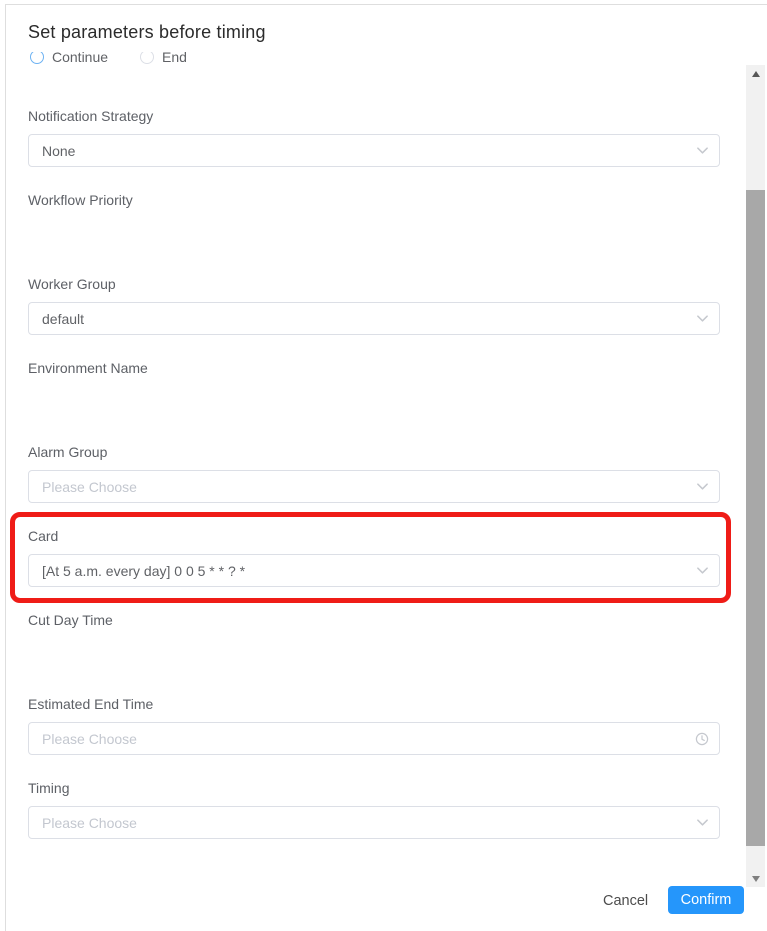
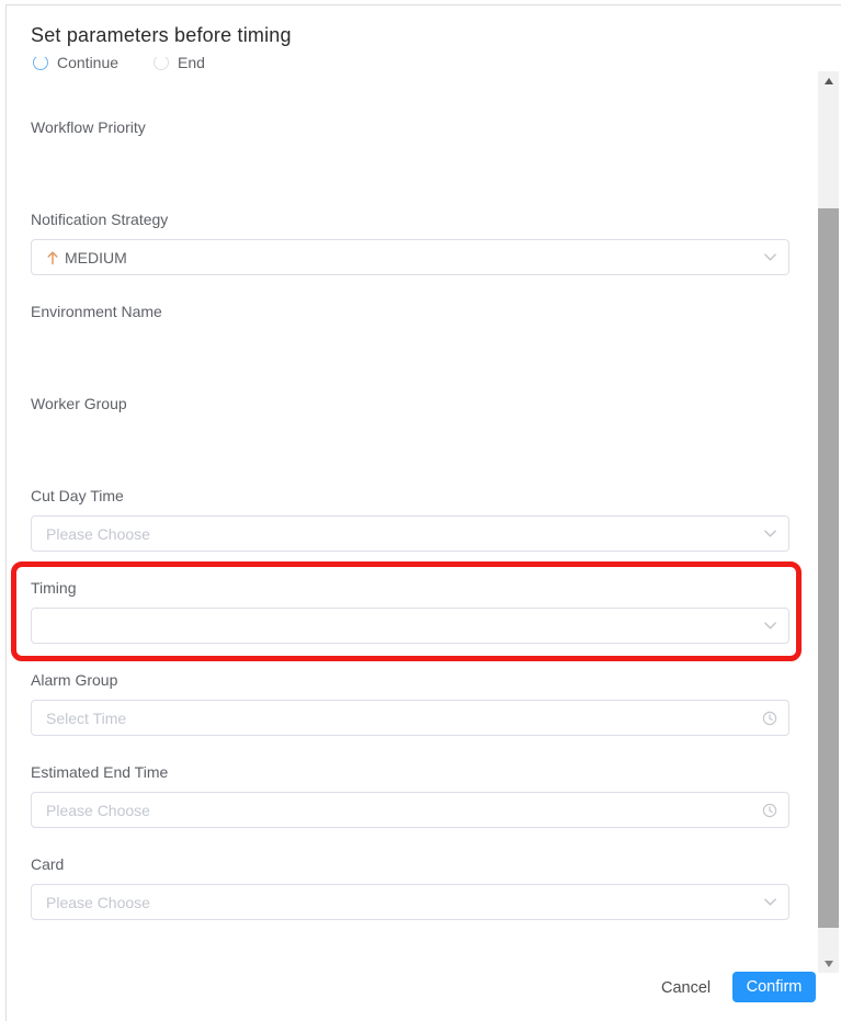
  Set parameters before timing
  Continue
  End
- Notification Strategy
+ Workflow Priority
- None
- Workflow Priority
+ Notification Strategy
+ MEDIUM
- Worker Group
+ Environment Name
- default
- Environment Name
+ Worker Group
- Alarm Group
+ Cut Day Time
  Please Choose
- Card
+ Timing
- [At 5 a.m. every day] 0 0 5 * * ? *
- Cut Day Time
+ Alarm Group
+ Select Time
  Estimated End Time
  Please Choose
- Timing
+ Card
  Please Choose
  Cancel
  Confirm
